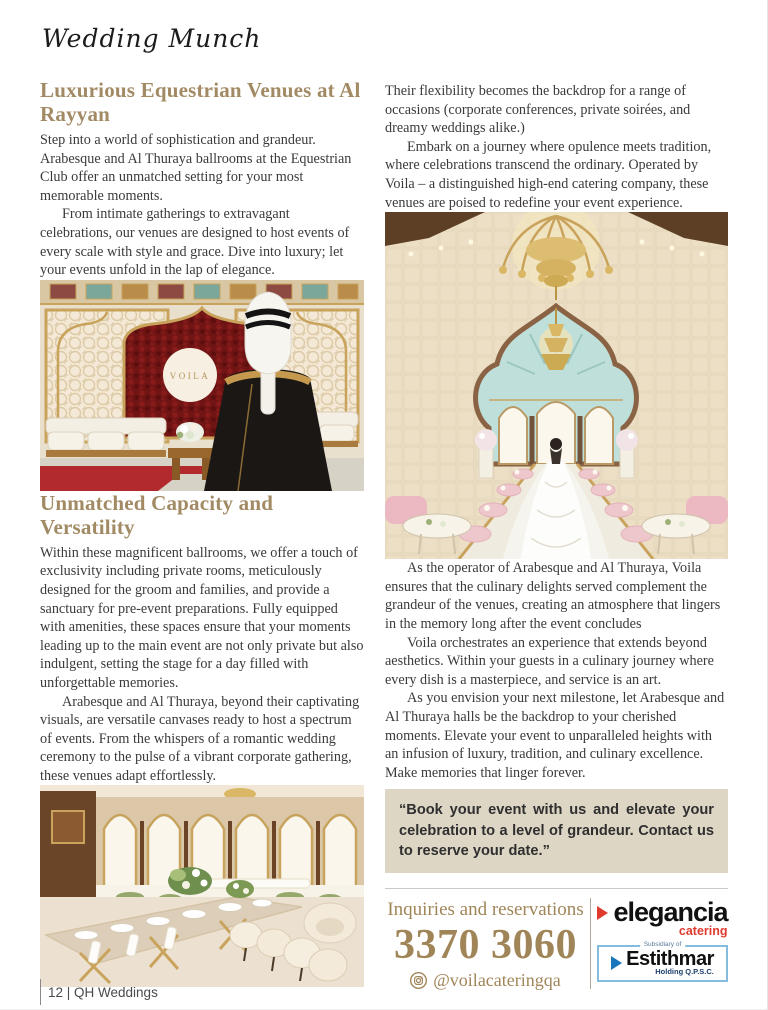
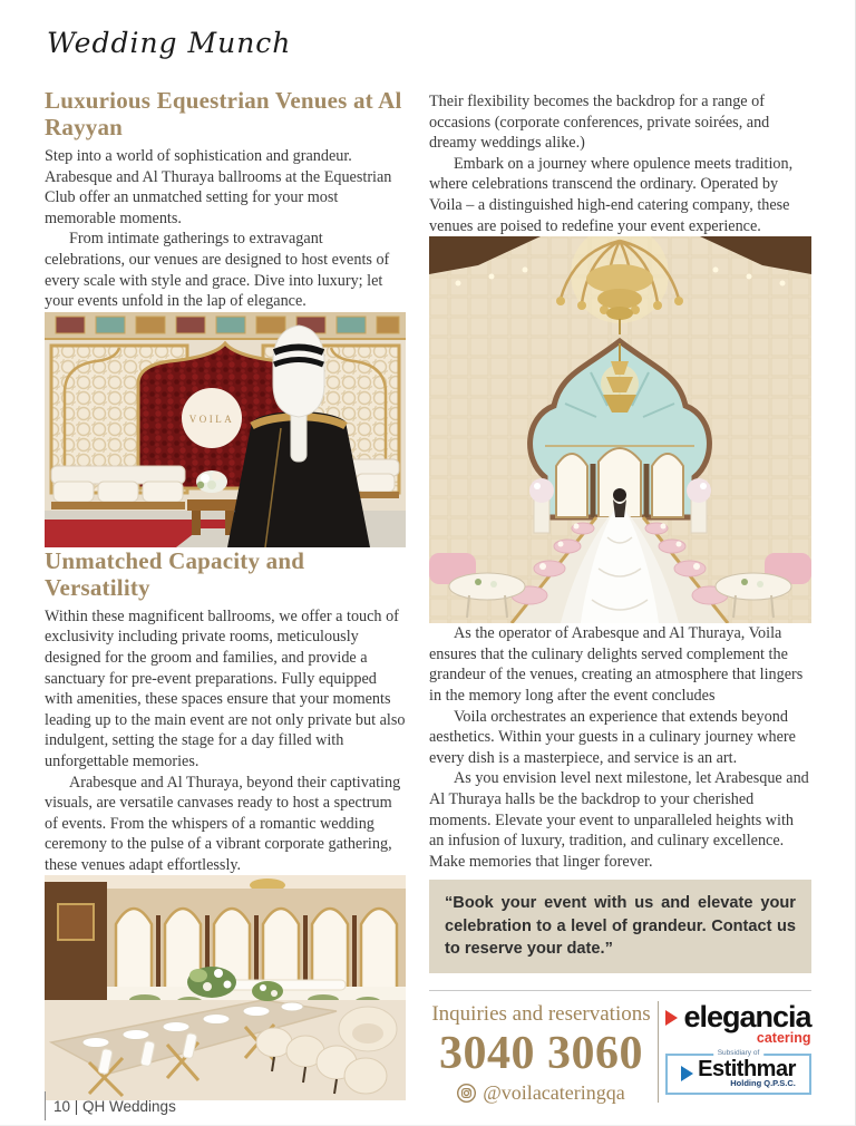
  Wedding Munch
  Luxurious Equestrian Venues at Al Rayyan
  Step into a world of sophistication and grandeur. Arabesque and Al Thuraya ballrooms at the Equestrian Club offer an unmatched setting for your most memorable moments.
  From intimate gatherings to extravagant celebrations, our venues are designed to host events of every scale with style and grace. Dive into luxury; let your events unfold in the lap of elegance.
  VOILA
  Unmatched Capacity and Versatility
  Within these magnificent ballrooms, we offer a touch of exclusivity including private rooms, meticulously designed for the groom and families, and provide a sanctuary for pre-event preparations. Fully equipped with amenities, these spaces ensure that your moments leading up to the main event are not only private but also indulgent, setting the stage for a day filled with unforgettable memories.
  Arabesque and Al Thuraya, beyond their captivating visuals, are versatile canvases ready to host a spectrum of events. From the whispers of a romantic wedding ceremony to the pulse of a vibrant corporate gathering, these venues adapt effortlessly.
  Their flexibility becomes the backdrop for a range of occasions (corporate conferences, private soirées, and dreamy weddings alike.)
  Embark on a journey where opulence meets tradition, where celebrations transcend the ordinary. Operated by Voila – a distinguished high-end catering company, these venues are poised to redefine your event experience.
  As the operator of Arabesque and Al Thuraya, Voila ensures that the culinary delights served complement the grandeur of the venues, creating an atmosphere that lingers in the memory long after the event concludes
  Voila orchestrates an experience that extends beyond aesthetics. Within your guests in a culinary journey where every dish is a masterpiece, and service is an art.
- As you envision your next milestone, let Arabesque and Al Thuraya halls be the backdrop to your cherished moments. Elevate your event to unparalleled heights with an infusion of luxury, tradition, and culinary excellence. Make memories that linger forever.
+ As you envision level next milestone, let Arabesque and Al Thuraya halls be the backdrop to your cherished moments. Elevate your event to unparalleled heights with an infusion of luxury, tradition, and culinary excellence. Make memories that linger forever.
  “Book your event with us and elevate your celebration to a level of grandeur. Contact us to reserve your date.”
  Inquiries and reservations
- 3370 3060
+ 3040 3060
  @voilacateringqa
  elegancia
  catering
  Estithmar
  Holding Q.P.S.C.
- 12 | QH Weddings
+ 10 | QH Weddings
